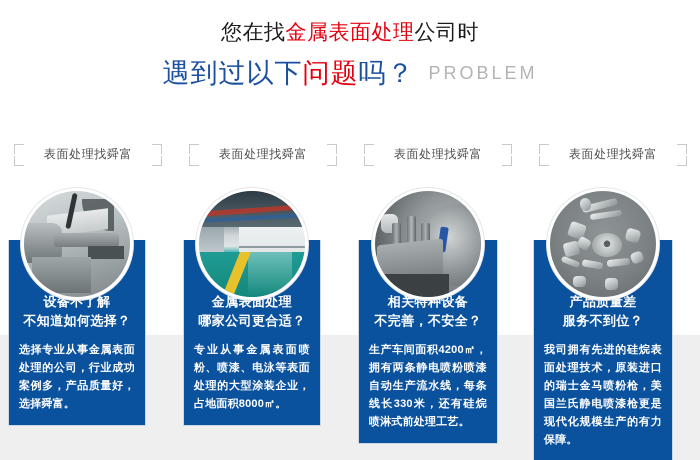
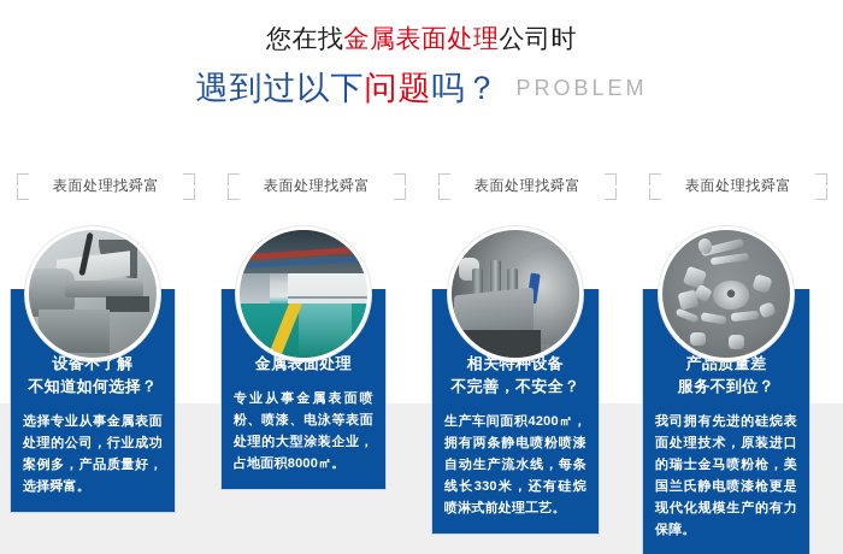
  您在找金属表面处理公司时
  遇到过以下问题吗？ PROBLEM
  表面处理找舜富
  设备不了解
  不知道如何选择？
  选择专业从事金属表面处理的公司，行业成功案例多，产品质量好，选择舜富。
  表面处理找舜富
  金属表面处理
- 哪家公司更合适？
  专业从事金属表面喷粉、喷漆、电泳等表面处理的大型涂装企业，占地面积8000㎡。
  表面处理找舜富
  相关特种设备
  不完善，不安全？
  生产车间面积4200㎡，拥有两条静电喷粉喷漆自动生产流水线，每条线长330米，还有硅烷喷淋式前处理工艺。
  表面处理找舜富
  产品质量差
  服务不到位？
  我司拥有先进的硅烷表面处理技术，原装进口的瑞士金马喷粉枪，美国兰氏静电喷漆枪更是现代化规模生产的有力保障。
